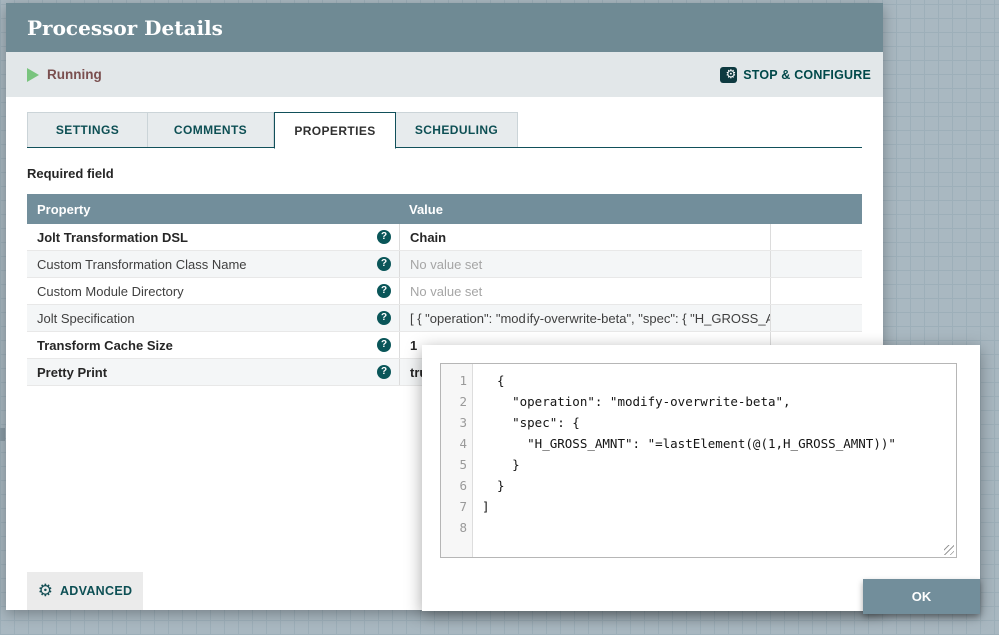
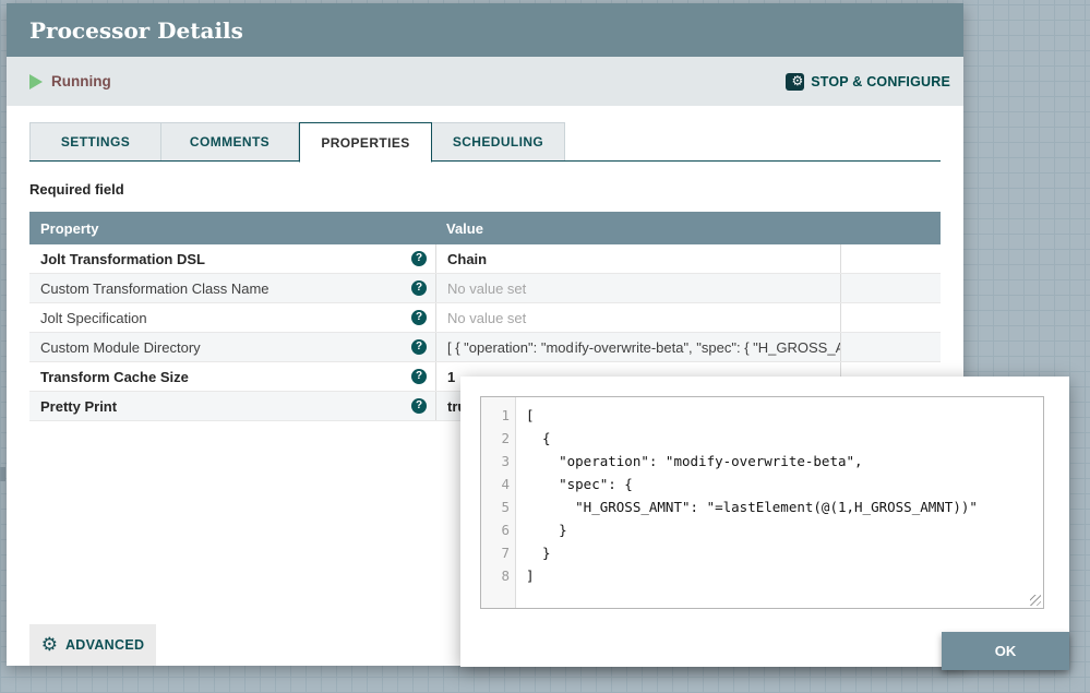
  Processor Details
  Running
  ⚙
  STOP & CONFIGURE
  SETTINGS
  COMMENTS
  PROPERTIES
  SCHEDULING
  Required field
  Property
  Value
  Jolt Transformation DSL
  ?
  Chain
  Custom Transformation Class Name
  ?
  No value set
- Custom Module Directory
+ Jolt Specification
  ?
  No value set
- Jolt Specification
+ Custom Module Directory
  ?
  [ { "operation": "mod
  ify-overwrite-beta", "spec": { "H_GROSS_A
  Transform Cache Size
  ?
  1
  Pretty Print
  ?
  ⚙
  ADVANCED
  1
  2
  3
  4
  5
  6
  7
  8
+ [
  {
  "operation": "modify-overwrite-beta",
  "spec": {
  "H_GROSS_AMNT": "=lastElement(@(1,H_GROSS_AMNT))"
  }
  }
  ]
  OK
